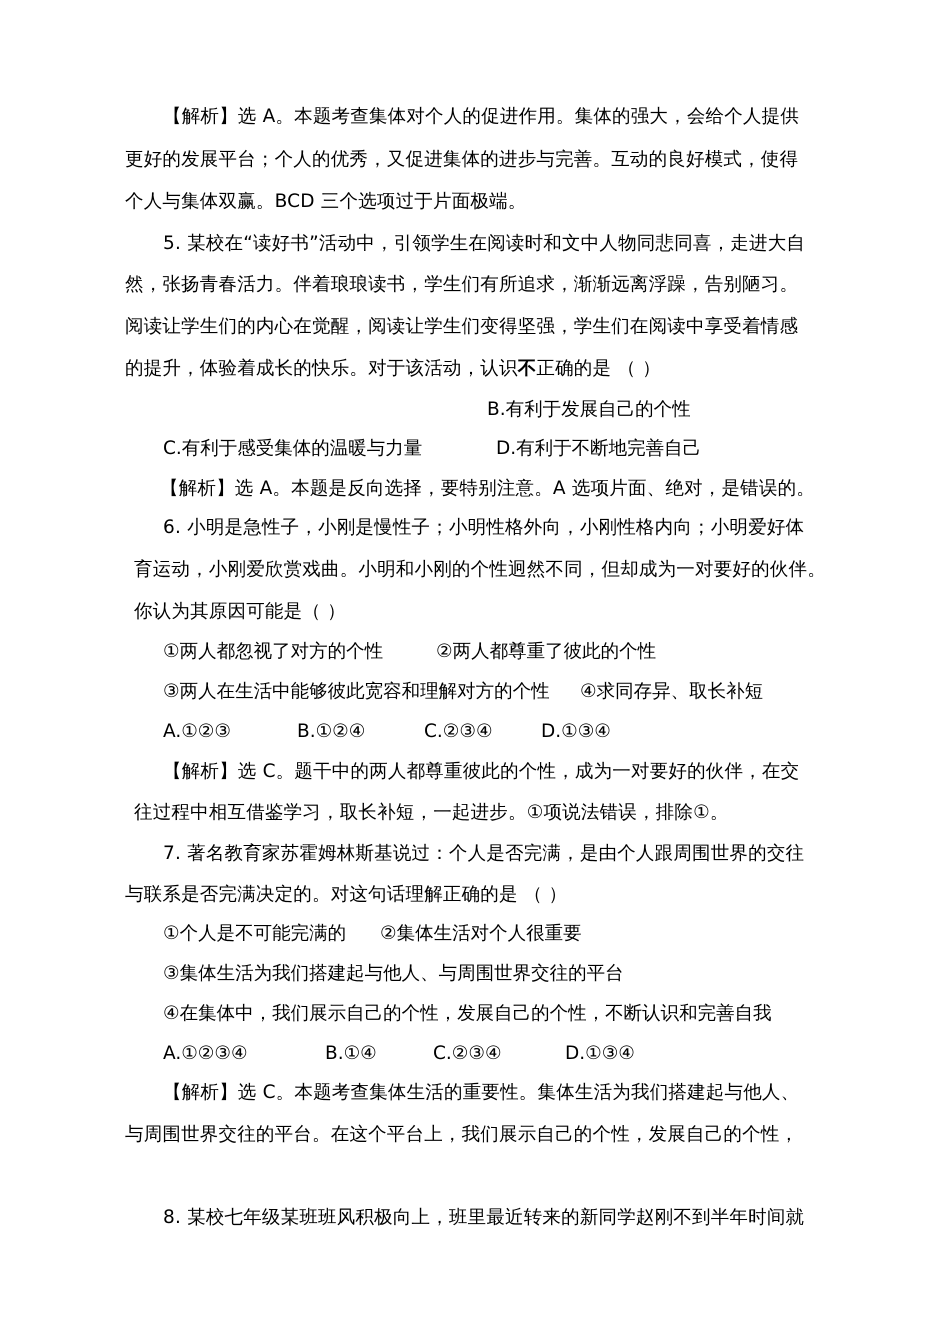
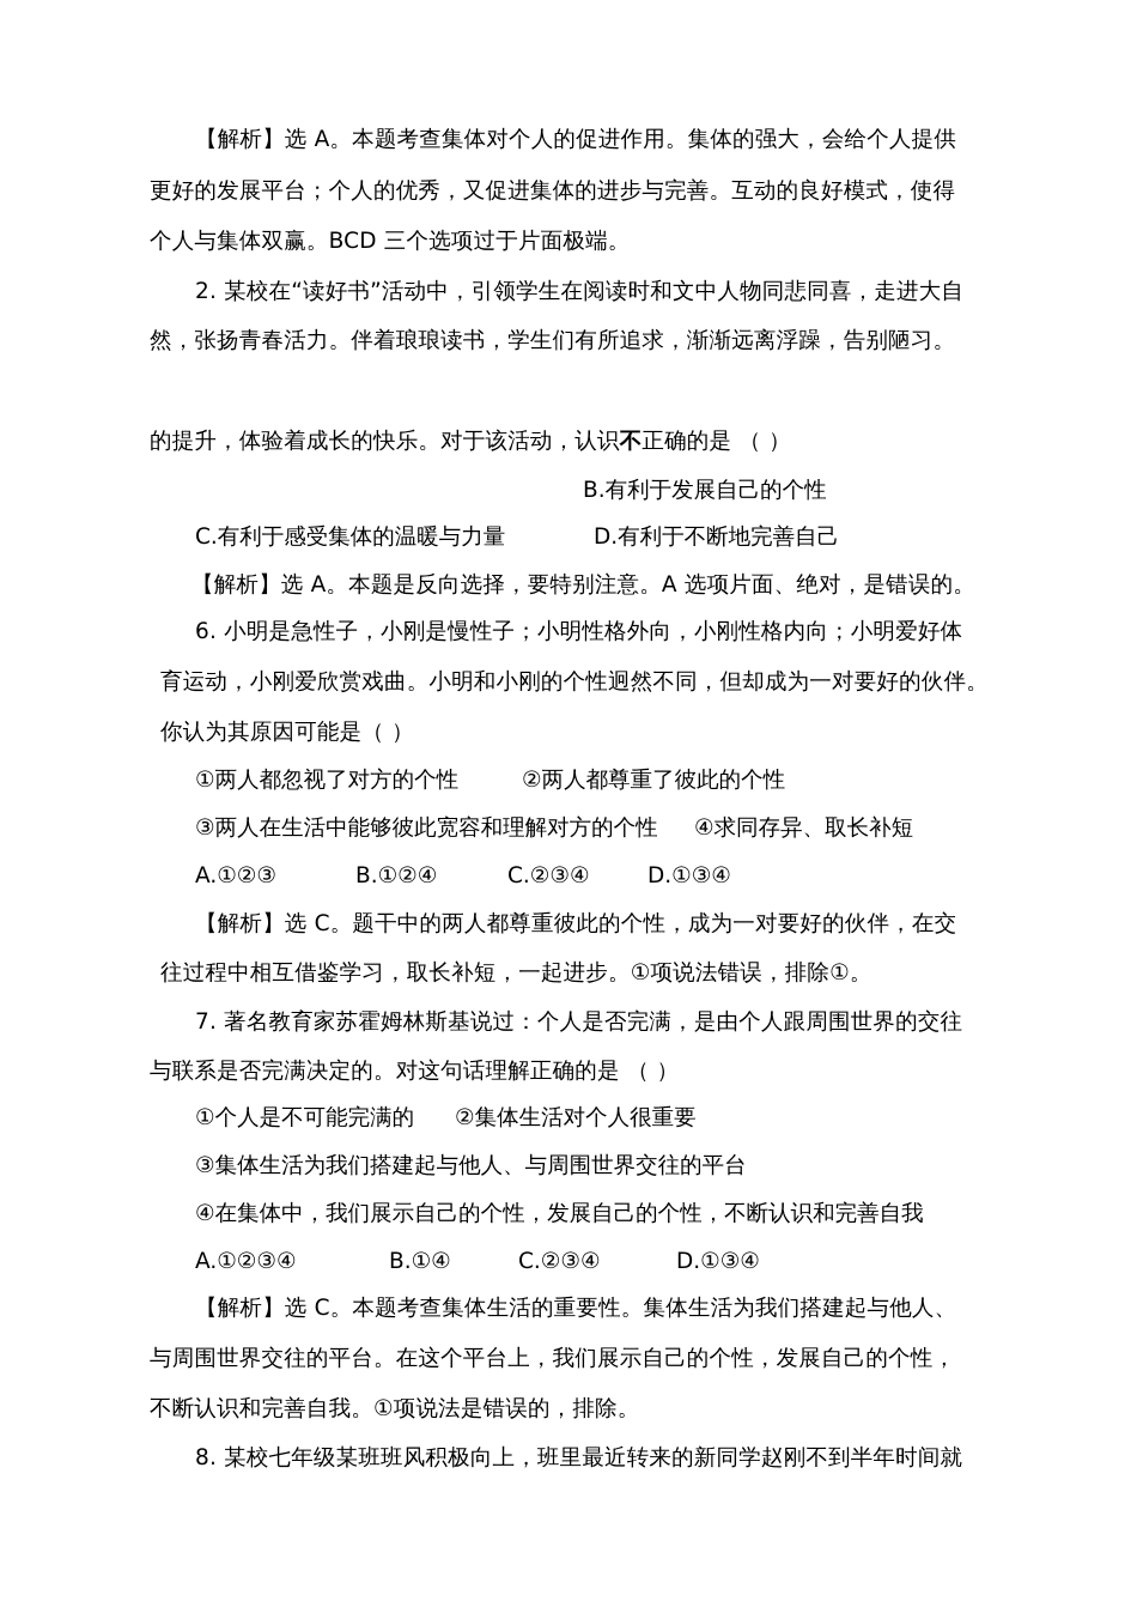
  【解析】选 A。本题考查集体对个人的促进作用。集体的强大，会给个人提供
  更好的发展平台；个人的优秀，又促进集体的进步与完善。互动的良好模式，使得
  个人与集体双赢。BCD 三个选项过于片面极端。
- 5. 某校在“读好书”活动中，引领学生在阅读时和文中人物同悲同喜，走进大自
+ 2. 某校在“读好书”活动中，引领学生在阅读时和文中人物同悲同喜，走进大自
  然，张扬青春活力。伴着琅琅读书，学生们有所追求，渐渐远离浮躁，告别陋习。
- 阅读让学生们的内心在觉醒，阅读让学生们变得坚强，学生们在阅读中享受着情感
  的提升，体验着成长的快乐。对于该活动，认识不正确的是 （ ）
  B.有利于发展自己的个性
  C.有利于感受集体的温暖与力量
  D.有利于不断地完善自己
  【解析】选 A。本题是反向选择，要特别注意。A 选项片面、绝对，是错误的。
  6. 小明是急性子，小刚是慢性子；小明性格外向，小刚性格内向；小明爱好体
  育运动，小刚爱欣赏戏曲。小明和小刚的个性迥然不同，但却成为一对要好的伙伴。
  你认为其原因可能是（ ）
  ①两人都忽视了对方的个性
  ②两人都尊重了彼此的个性
  ③两人在生活中能够彼此宽容和理解对方的个性
  ④求同存异、取长补短
  A.①②③
  B.①②④
  C.②③④
  D.①③④
  【解析】选 C。题干中的两人都尊重彼此的个性，成为一对要好的伙伴，在交
  往过程中相互借鉴学习，取长补短，一起进步。①项说法错误，排除①。
  7. 著名教育家苏霍姆林斯基说过：个人是否完满，是由个人跟周围世界的交往
  与联系是否完满决定的。对这句话理解正确的是 （ ）
  ①个人是不可能完满的
  ②集体生活对个人很重要
  ③集体生活为我们搭建起与他人、与周围世界交往的平台
  ④在集体中，我们展示自己的个性，发展自己的个性，不断认识和完善自我
  A.①②③④
  B.①④
  C.②③④
  D.①③④
  【解析】选 C。本题考查集体生活的重要性。集体生活为我们搭建起与他人、
  与周围世界交往的平台。在这个平台上，我们展示自己的个性，发展自己的个性，
+ 不断认识和完善自我。①项说法是错误的，排除。
  8. 某校七年级某班班风积极向上，班里最近转来的新同学赵刚不到半年时间就
